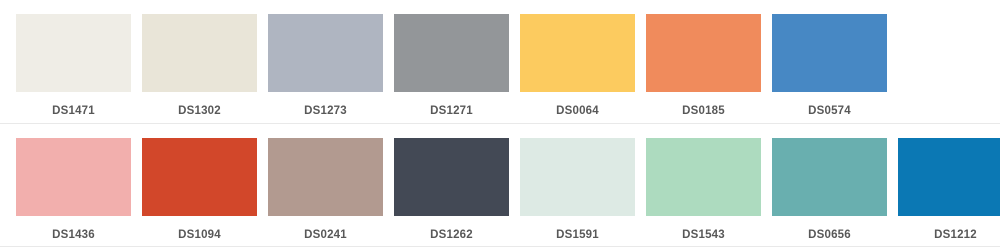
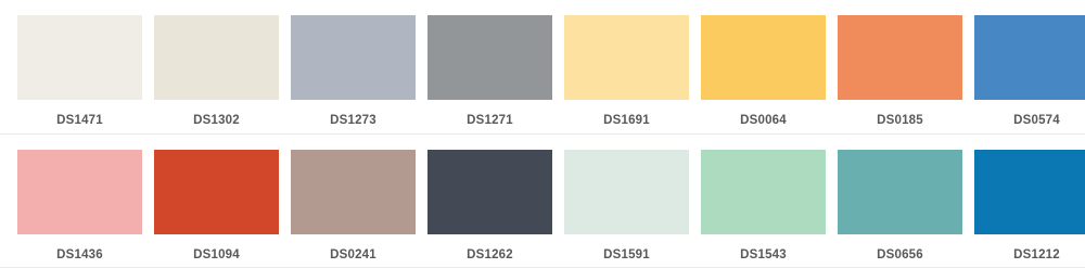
  DS1471
  DS1302
  DS1273
  DS1271
+ DS1691
  DS0064
  DS0185
  DS0574
  DS1436
  DS1094
  DS0241
  DS1262
  DS1591
  DS1543
  DS0656
  DS1212
